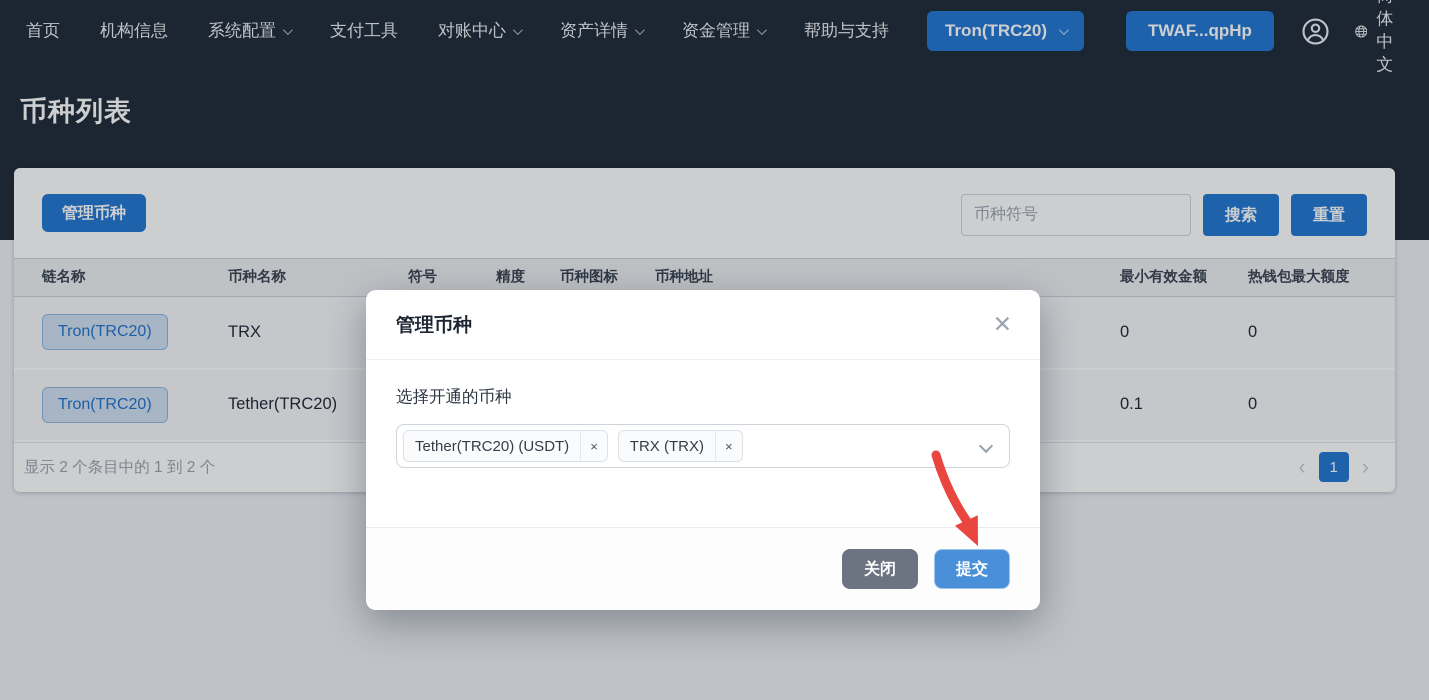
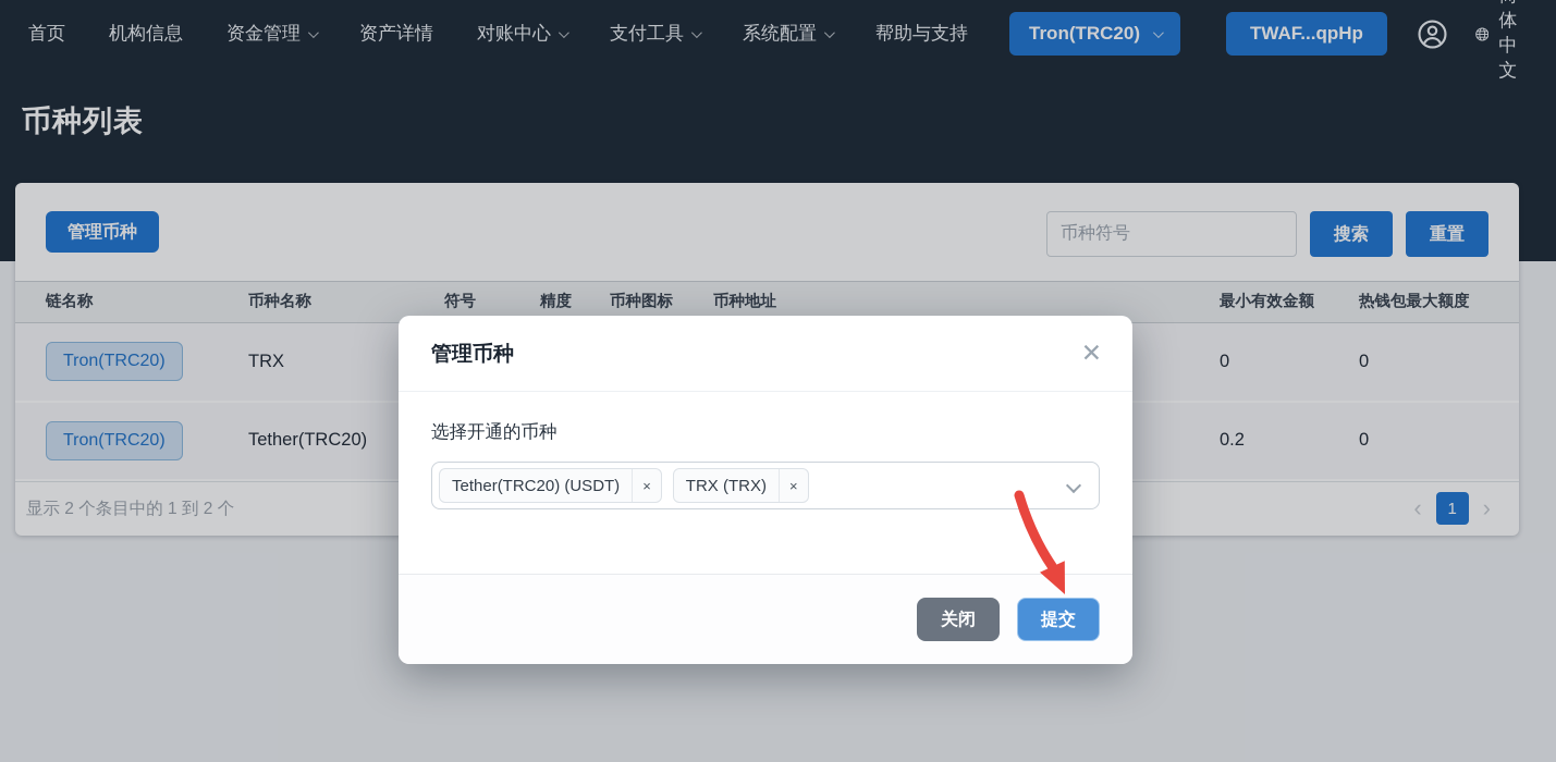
  首页
  机构信息
- 系统配置
+ 资金管理
- 支付工具
+ 资产详情
  对账中心
- 资产详情
+ 支付工具
- 资金管理
+ 系统配置
  帮助与支持
  Tron(TRC20)
  TWAF...qpHp
  体中文
  币种列表
  管理币种
  币种符号
  搜索
  重置
  链名称	币种名称	符号	精度	币种图标	币种地址	最小有效金额	热钱包最大额度
  Tron(TRC20)	TRX					0	0
- Tron(TRC20)	Tether(TRC20)					0.1	0
+ Tron(TRC20)	Tether(TRC20)					0.2	0
  显示 2 个条目中的 1 到 2 个
  ‹
  1
  ›
  管理币种
  ✕
  选择开通的币种
  Tether(TRC20) (USDT)
  ×
  TRX (TRX)
  ×
  关闭
  提交
